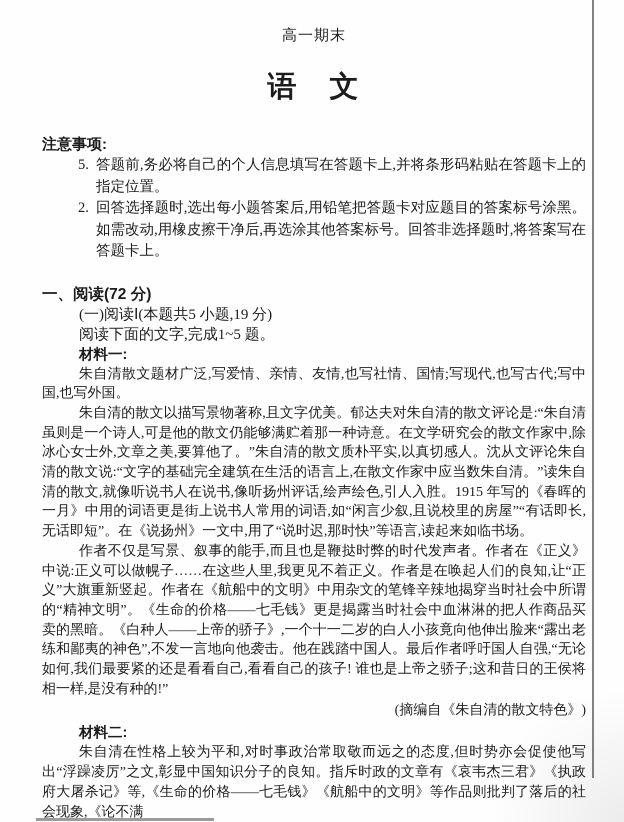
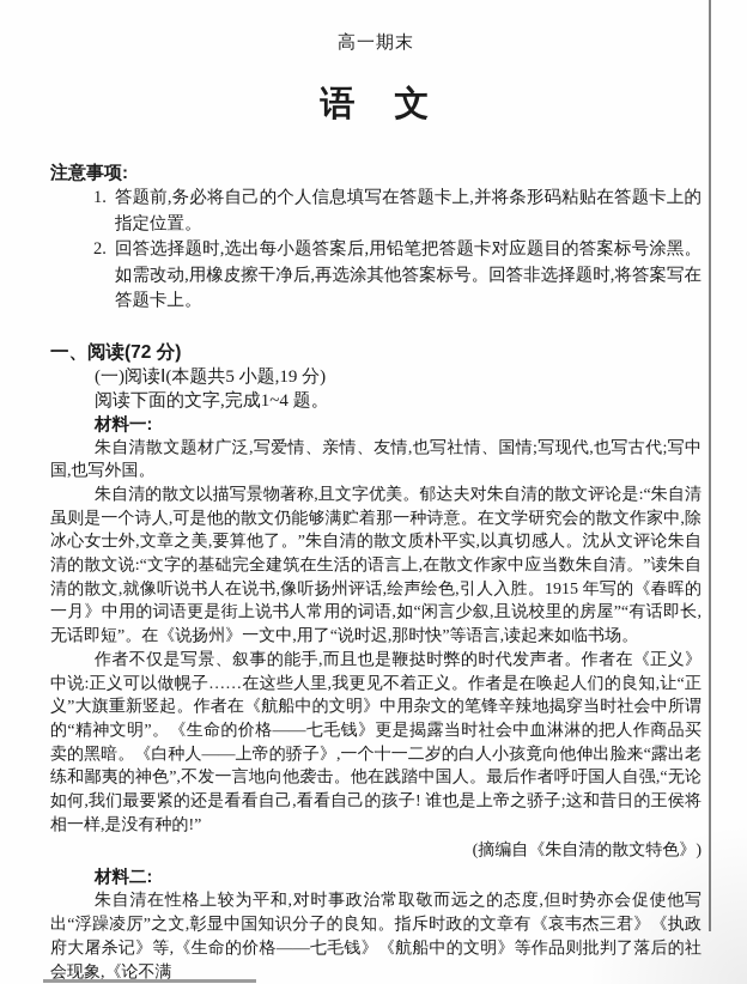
  高一期末
  语 文
  注意事项:
- 5.
+ 1.
  答题前,务必将自己的个人信息填写在答题卡上,并将条形码粘贴在答题卡上的指定位置。
  2.
  回答选择题时,选出每小题答案后,用铅笔把答题卡对应题目的答案标号涂黑。如需改动,用橡皮擦干净后,再选涂其他答案标号。回答非选择题时,将答案写在答题卡上。
  一、阅读(72 分)
  (一)阅读Ⅰ(本题共5 小题,19 分)
- 阅读下面的文字,完成1~5 题。
+ 阅读下面的文字,完成1~4 题。
  材料一:
  朱自清散文题材广泛,写爱情、亲情、友情,也写社情、国情;写现代,也写古代;写中国,也写外国。
  朱自清的散文以描写景物著称,且文字优美。郁达夫对朱自清的散文评论是:“朱自清虽则是一个诗人,可是他的散文仍能够满贮着那一种诗意。在文学研究会的散文作家中,除冰心女士外,文章之美,要算他了。”朱自清的散文质朴平实,以真切感人。沈从文评论朱自清的散文说:“文字的基础完全建筑在生活的语言上,在散文作家中应当数朱自清。”读朱自清的散文,就像听说书人在说书,像听扬州评话,绘声绘色,引人入胜。1915 年写的《春晖的一月》中用的词语更是街上说书人常用的词语,如“闲言少叙,且说校里的房屋”“有话即长,无话即短”。在《说扬州》一文中,用了“说时迟,那时快”等语言,读起来如临书场。
  作者不仅是写景、叙事的能手,而且也是鞭挞时弊的时代发声者。作者在《正义》中说:正义可以做幌子……在这些人里,我更见不着正义。作者是在唤起人们的良知,让“正义”大旗重新竖起。作者在《航船中的文明》中用杂文的笔锋辛辣地揭穿当时社会中所谓的“精神文明”。《生命的价格——七毛钱》更是揭露当时社会中血淋淋的把人作商品买卖的黑暗。《白种人——上帝的骄子》,一个十一二岁的白人小孩竟向他伸出脸来“露出老练和鄙夷的神色”,不发一言地向他袭击。他在践踏中国人。最后作者呼吁国人自强,“无论如何,我们最要紧的还是看看自己,看看自己的孩子! 谁也是上帝之骄子;这和昔日的王侯将相一样,是没有种的!”
  (摘编自《朱自清的散文特色》)
  材料二:
  朱自清在性格上较为平和,对时事政治常取敬而远之的态度,但时势亦会促使他写出“浮躁凌厉”之文,彰显中国知识分子的良知。指斥时政的文章有《哀韦杰三君》《执政府大屠杀记》等,《生命的价格——七毛钱》《航船中的文明》等作品则批判了落后的社会现象,《论不满
